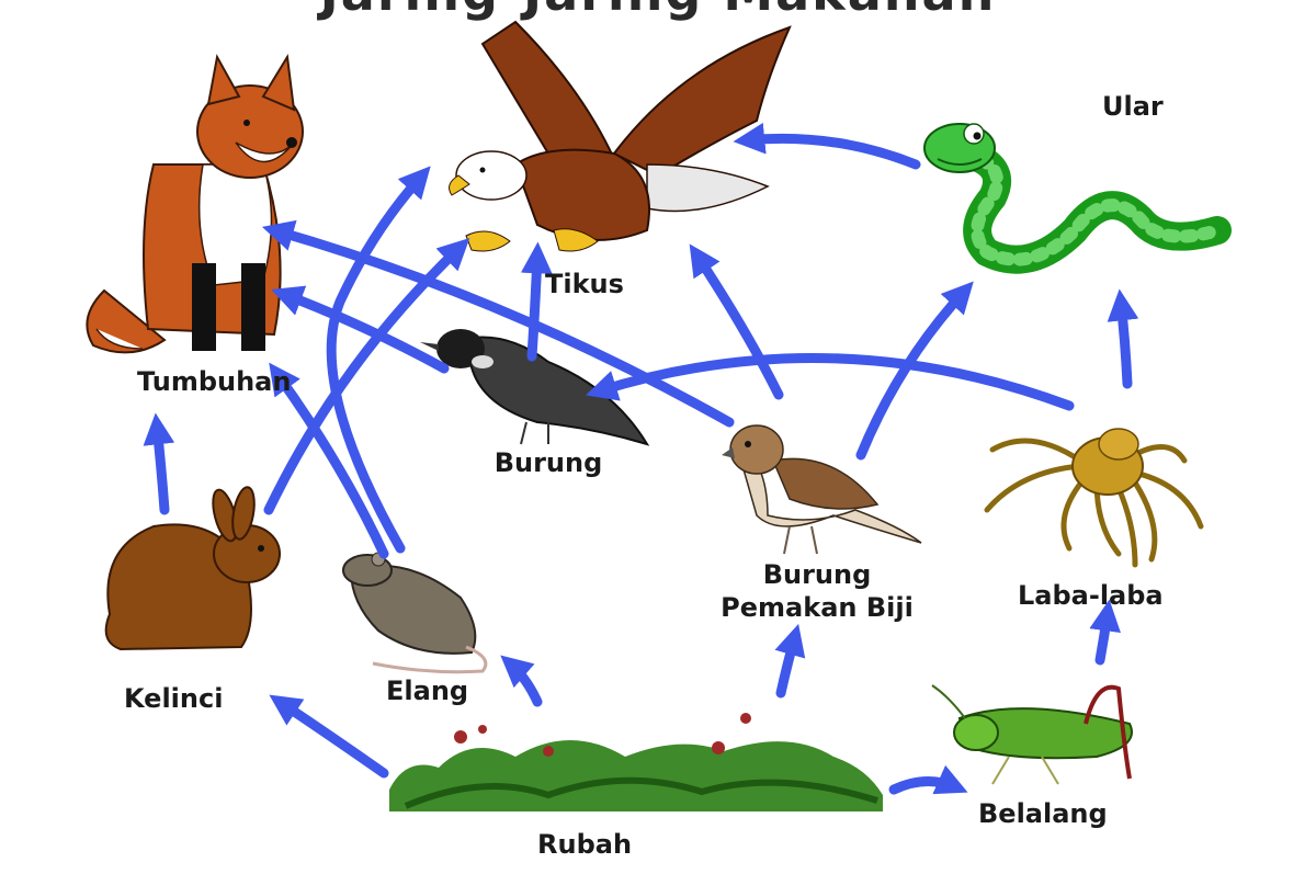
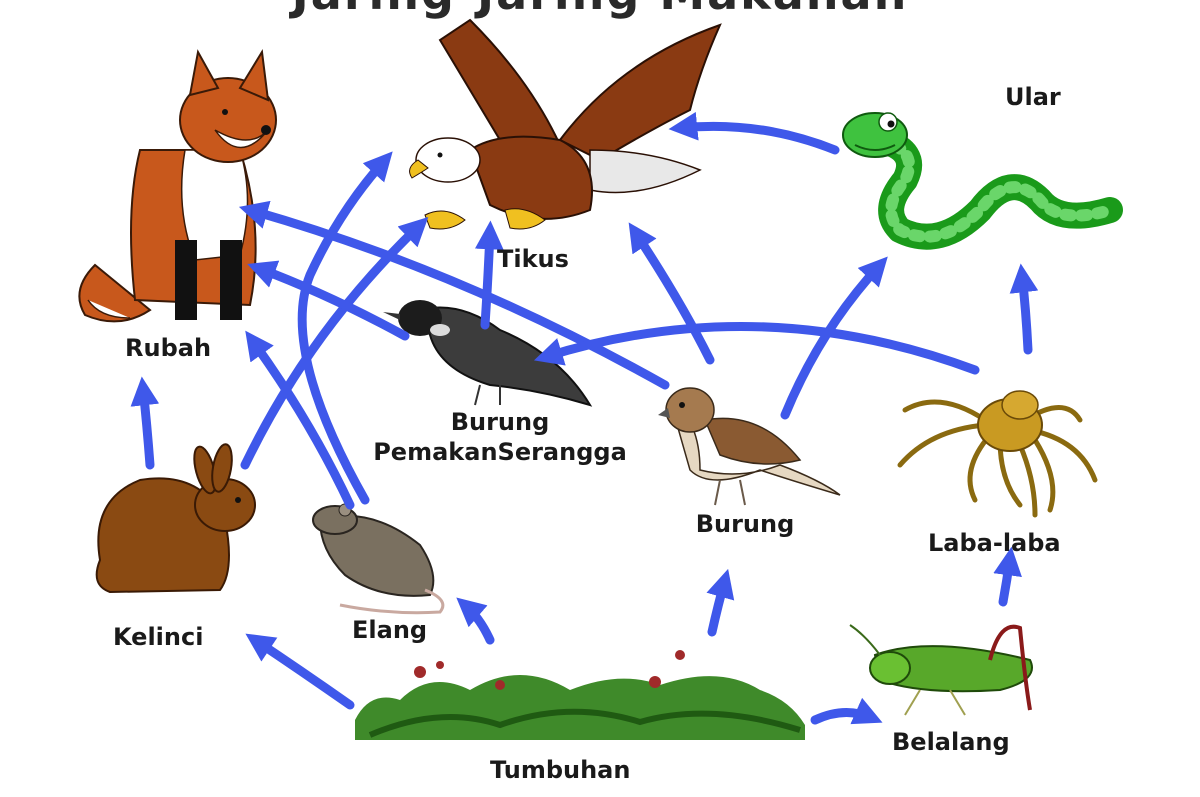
  Ular
  Tikus
- Tumbuhan
+ Rubah
  Burung
+ PemakanSerangga
  Burung
- Pemakan Biji
  Laba-laba
  Kelinci
  Elang
  Belalang
- Rubah
+ Tumbuhan
